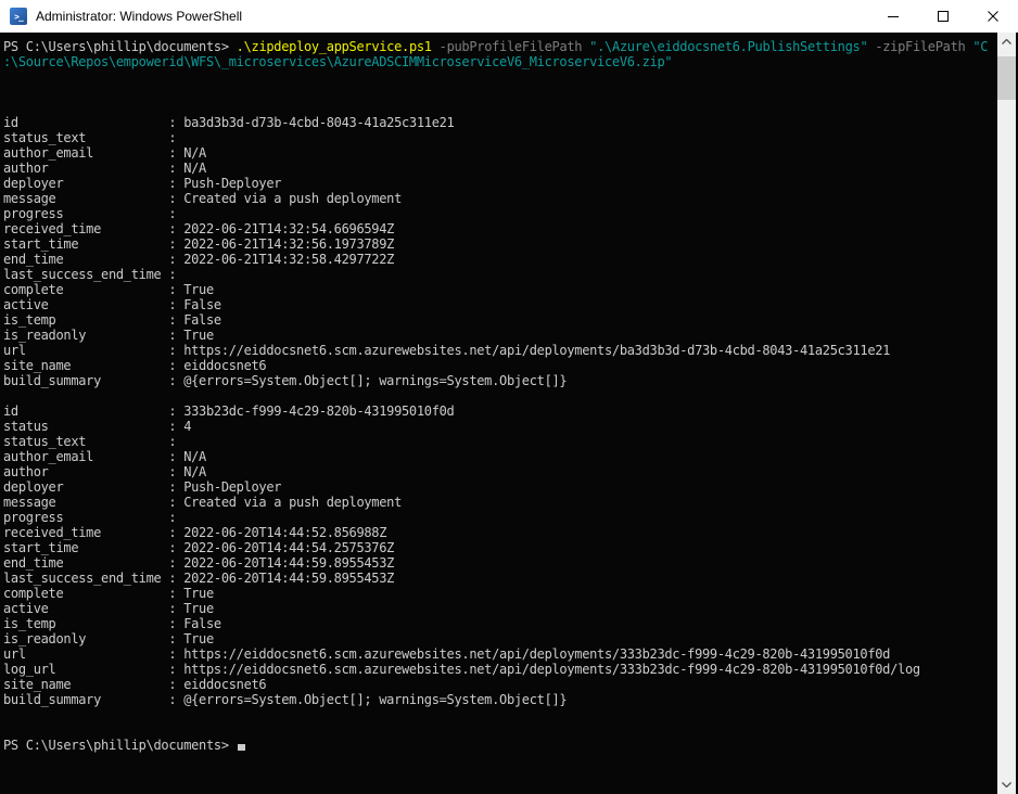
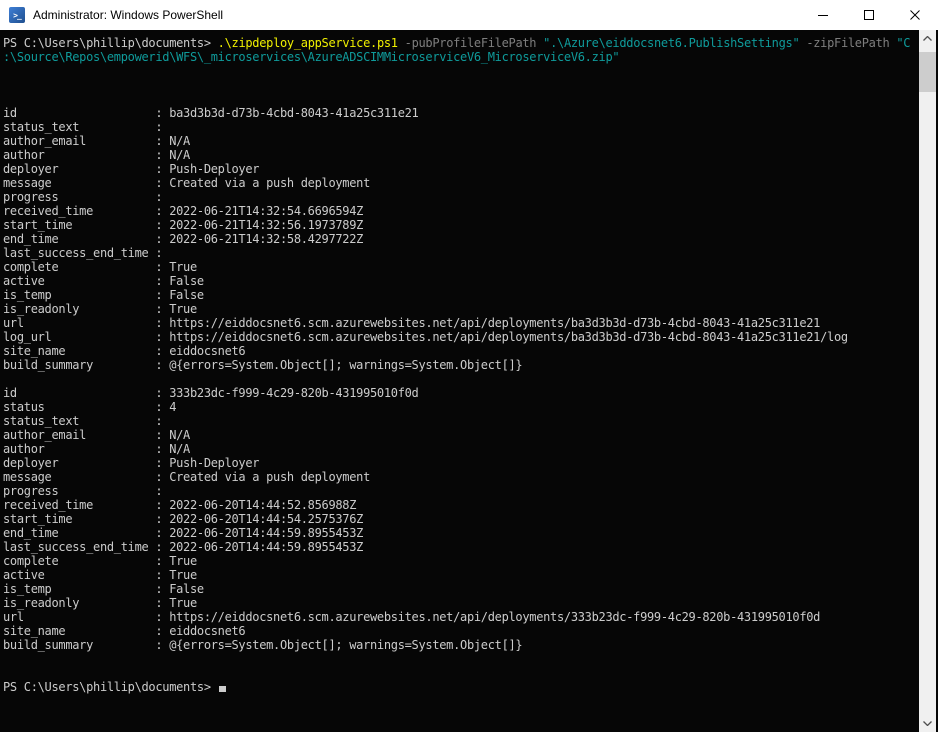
  >_
  Administrator: Windows PowerShell
  PS C:\Users\phillip\documents> .\zipdeploy_appService.ps1 -pubProfileFilePath ".\Azure\eiddocsnet6.PublishSettings" -zipFilePath "C
  :\Source\Repos\empowerid\WFS\_microservices\AzureADSCIMMicroserviceV6_MicroserviceV6.zip"
  id : ba3d3b3d-d73b-4cbd-8043-41a25c311e21
  status_text :
  author_email : N/A
  author : N/A
  deployer : Push-Deployer
  message : Created via a push deployment
  progress :
  received_time : 2022-06-21T14:32:54.6696594Z
  start_time : 2022-06-21T14:32:56.1973789Z
  end_time : 2022-06-21T14:32:58.4297722Z
  last_success_end_time :
  complete : True
  active : False
  is_temp : False
  is_readonly : True
  url : https://eiddocsnet6.scm.azurewebsites.net/api/deployments/ba3d3b3d-d73b-4cbd-8043-41a25c311e21
+ log_url : https://eiddocsnet6.scm.azurewebsites.net/api/deployments/ba3d3b3d-d73b-4cbd-8043-41a25c311e21/log
  site_name : eiddocsnet6
  build_summary : @{errors=System.Object[]; warnings=System.Object[]}
  id : 333b23dc-f999-4c29-820b-431995010f0d
  status : 4
  status_text :
  author_email : N/A
  author : N/A
  deployer : Push-Deployer
  message : Created via a push deployment
  progress :
  received_time : 2022-06-20T14:44:52.856988Z
  start_time : 2022-06-20T14:44:54.2575376Z
  end_time : 2022-06-20T14:44:59.8955453Z
  last_success_end_time : 2022-06-20T14:44:59.8955453Z
  complete : True
  active : True
  is_temp : False
  is_readonly : True
  url : https://eiddocsnet6.scm.azurewebsites.net/api/deployments/333b23dc-f999-4c29-820b-431995010f0d
- log_url : https://eiddocsnet6.scm.azurewebsites.net/api/deployments/333b23dc-f999-4c29-820b-431995010f0d/log
  site_name : eiddocsnet6
  build_summary : @{errors=System.Object[]; warnings=System.Object[]}
  PS C:\Users\phillip\documents>
